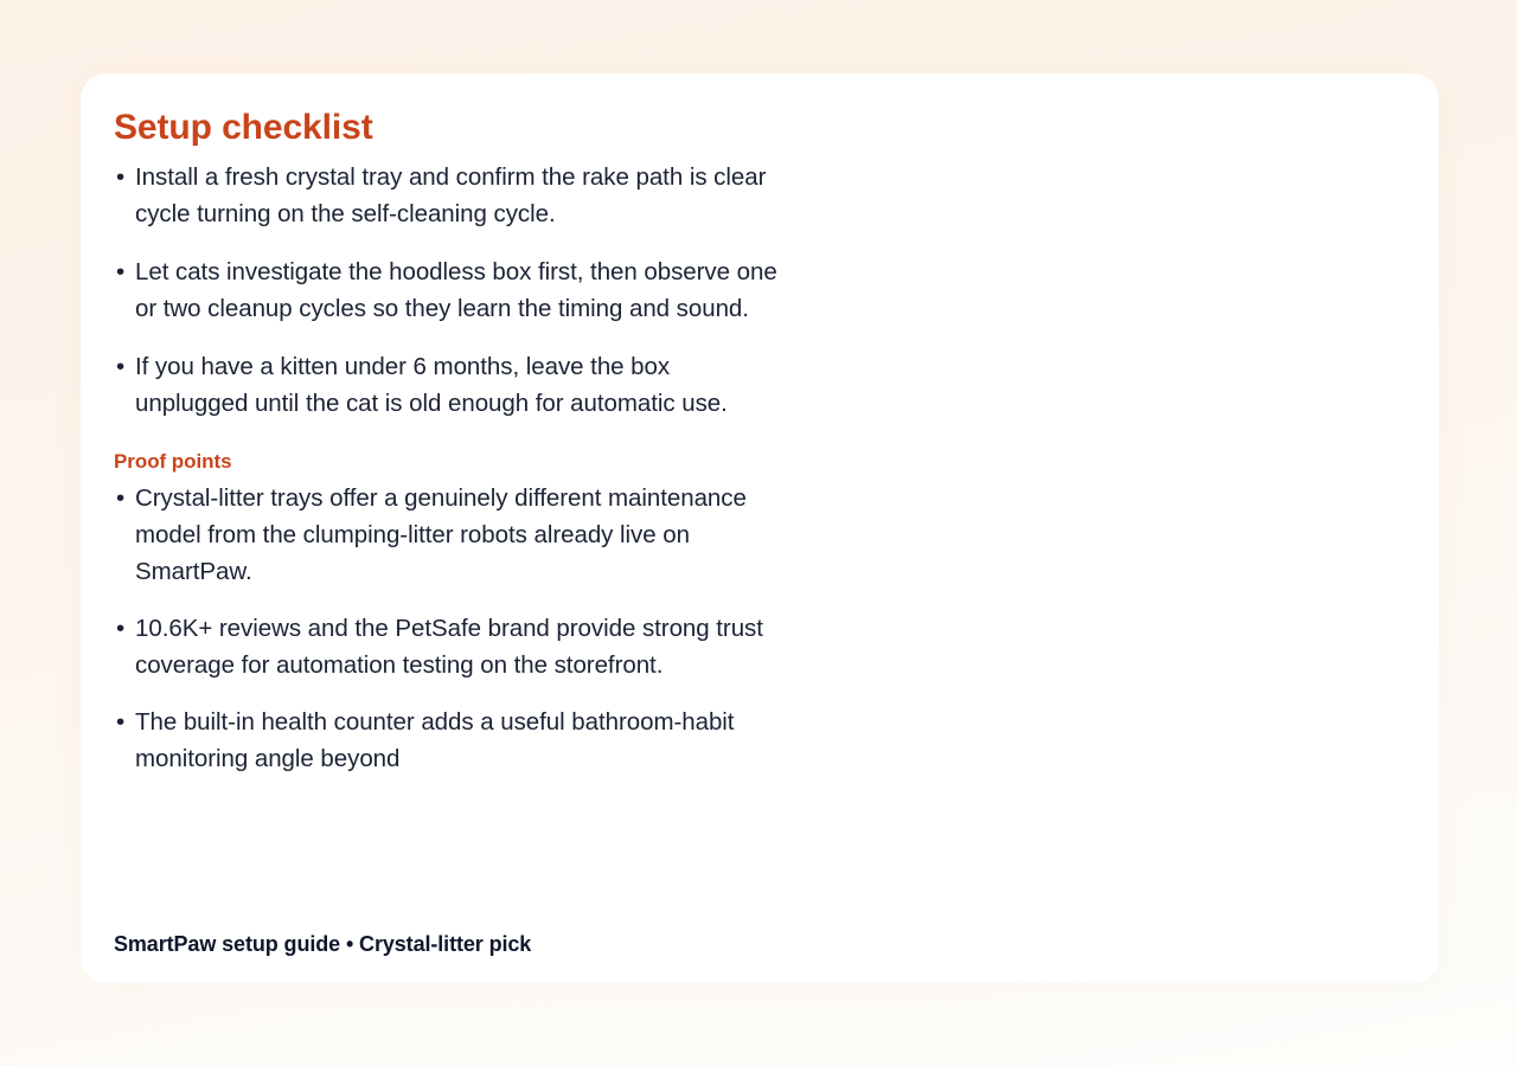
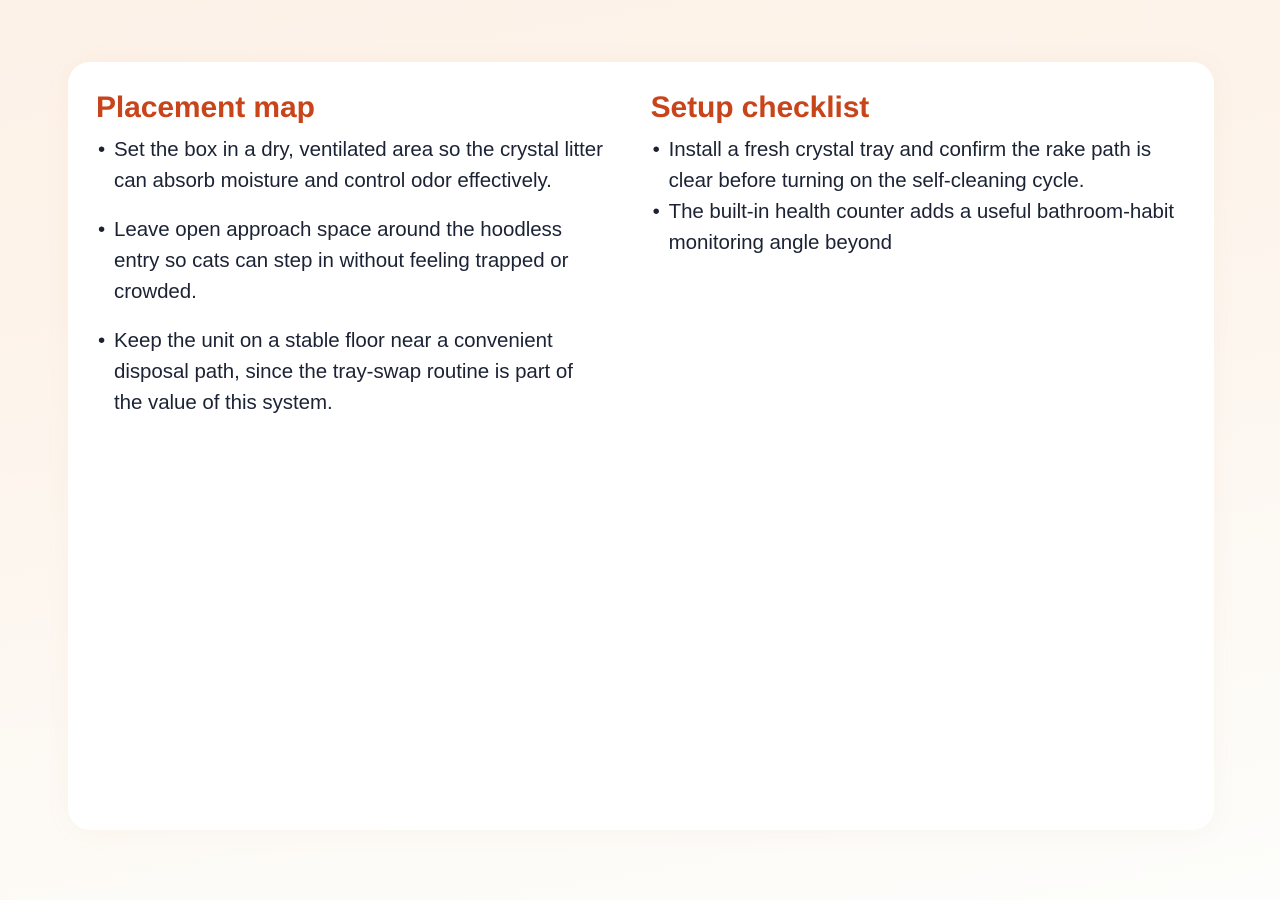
+ Placement map
+ Set the box in a dry, ventilated area so the crystal litter can absorb moisture and control odor effectively.
+ Leave open approach space around the hoodless entry so cats can step in without feeling trapped or crowded.
+ Keep the unit on a stable floor near a convenient disposal path, since the tray-swap routine is part of the value of this system.
  Setup checklist
- Install a fresh crystal tray and confirm the rake path is clear cycle turning on the self-cleaning cycle.
+ Install a fresh crystal tray and confirm the rake path is clear before turning on the self-cleaning cycle.
- Let cats investigate the hoodless box first, then observe one or two cleanup cycles so they learn the timing and sound.
- If you have a kitten under 6 months, leave the box unplugged until the cat is old enough for automatic use.
- Proof points
- Crystal-litter trays offer a genuinely different maintenance model from the clumping-litter robots already live on SmartPaw.
- 10.6K+ reviews and the PetSafe brand provide strong trust coverage for automation testing on the storefront.
  The built-in health counter adds a useful bathroom-habit monitoring angle beyond
- SmartPaw setup guide • Crystal-litter pick
